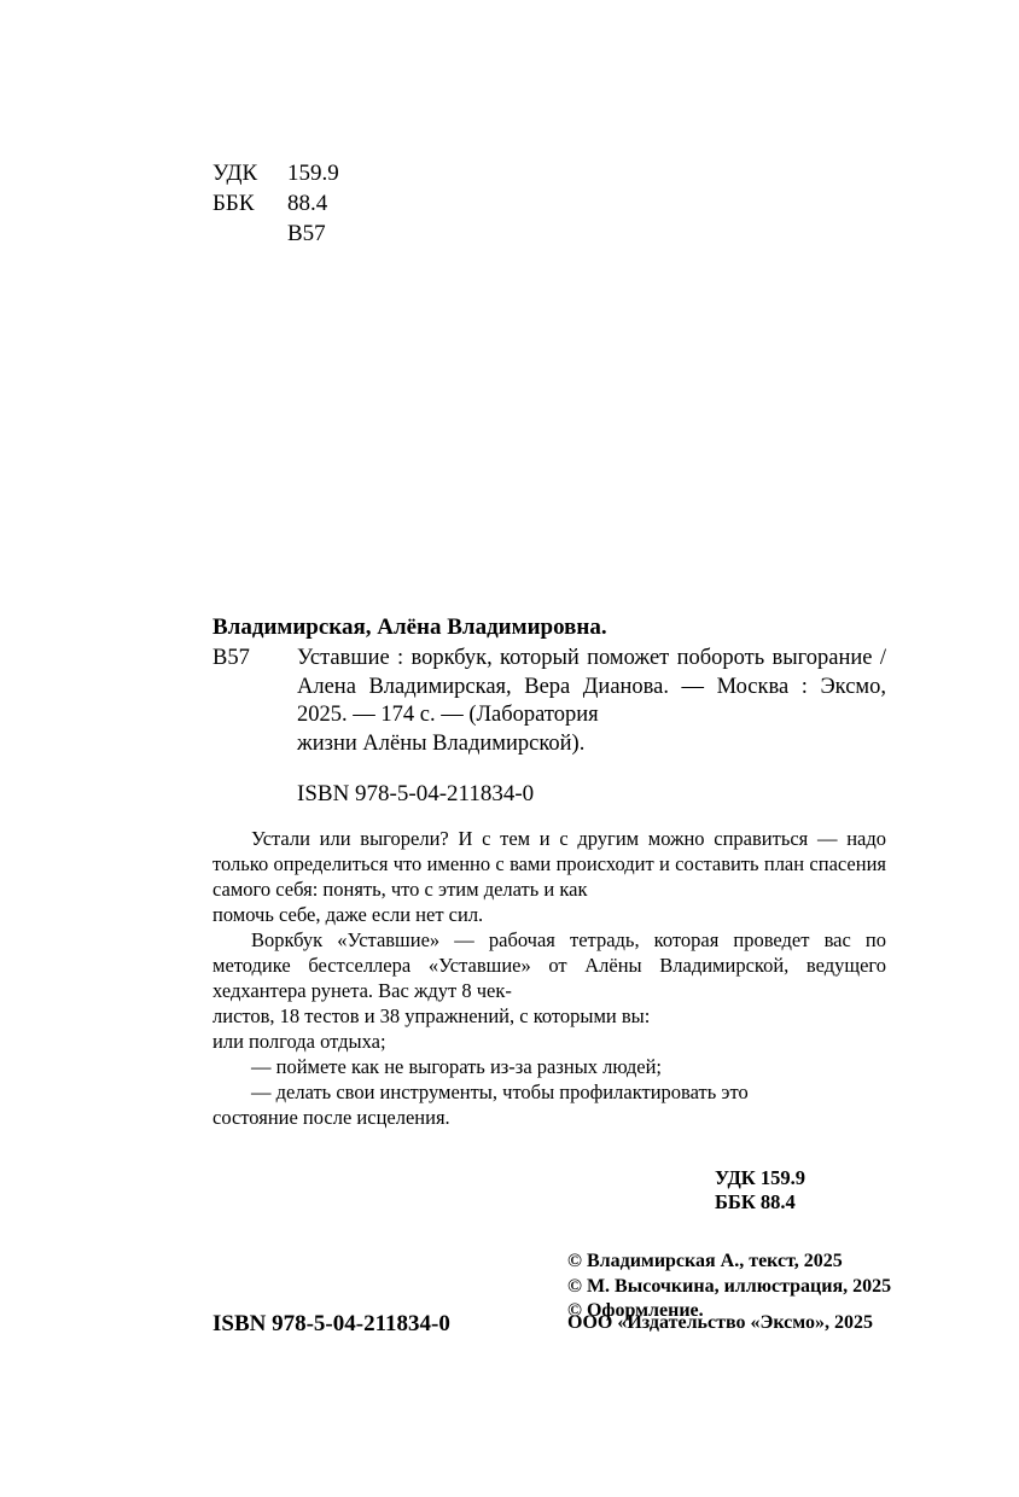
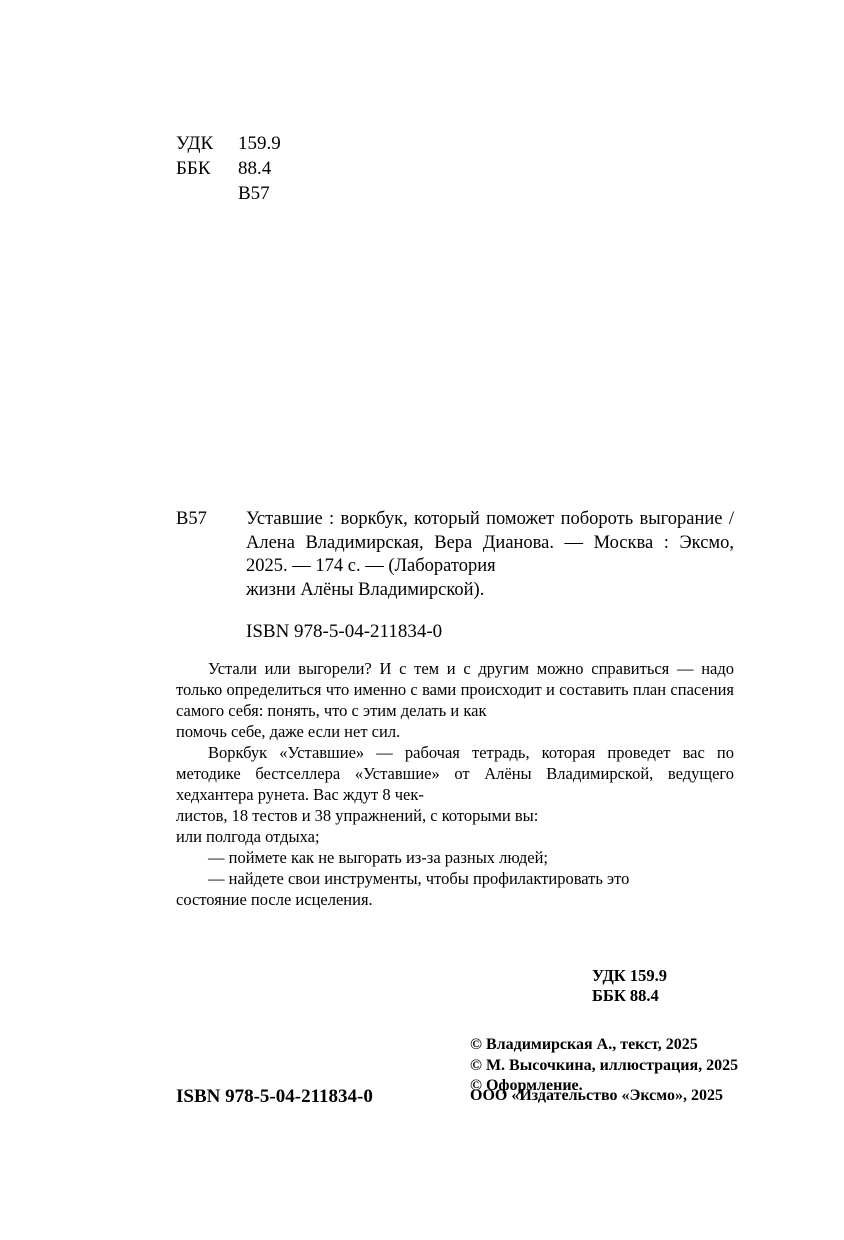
  УДК 159.9
  ББК 88.4
  В57
- Владимирская, Алёна Владимировна.
  В57
  Уставшие : воркбук, который поможет побороть выгорание / Алена Владимирская, Вера Дианова. — Москва : Эксмо, 2025. — 174 с. — (Лаборатория
  жизни Алёны Владимирской).
  ISBN 978-5-04-211834-0
  Устали или выгорели? И с тем и с другим можно справиться — надо только определиться что именно с вами происходит и составить план спасения самого себя: понять, что с этим делать и как
  помочь себе, даже если нет сил.
  Воркбук «Уставшие» — рабочая тетрадь, которая проведет вас по методике бестселлера «Уставшие» от Алёны Владимирской, ведущего хедхантера рунета. Вас ждут 8 чек-
  листов, 18 тестов и 38 упражнений, с которыми вы:
  или полгода отдыха;
  — поймете как не выгорать из-за разных людей;
- — делать свои инструменты, чтобы профилактировать это
+ — найдете свои инструменты, чтобы профилактировать это
  состояние после исцеления.
  УДК 159.9
  ББК 88.4
  © Владимирская А., текст, 2025
  © М. Высочкина, иллюстрация, 2025
  © Оформление.
  ISBN 978-5-04-211834-0
  ООО «Издательство «Эксмо», 2025
